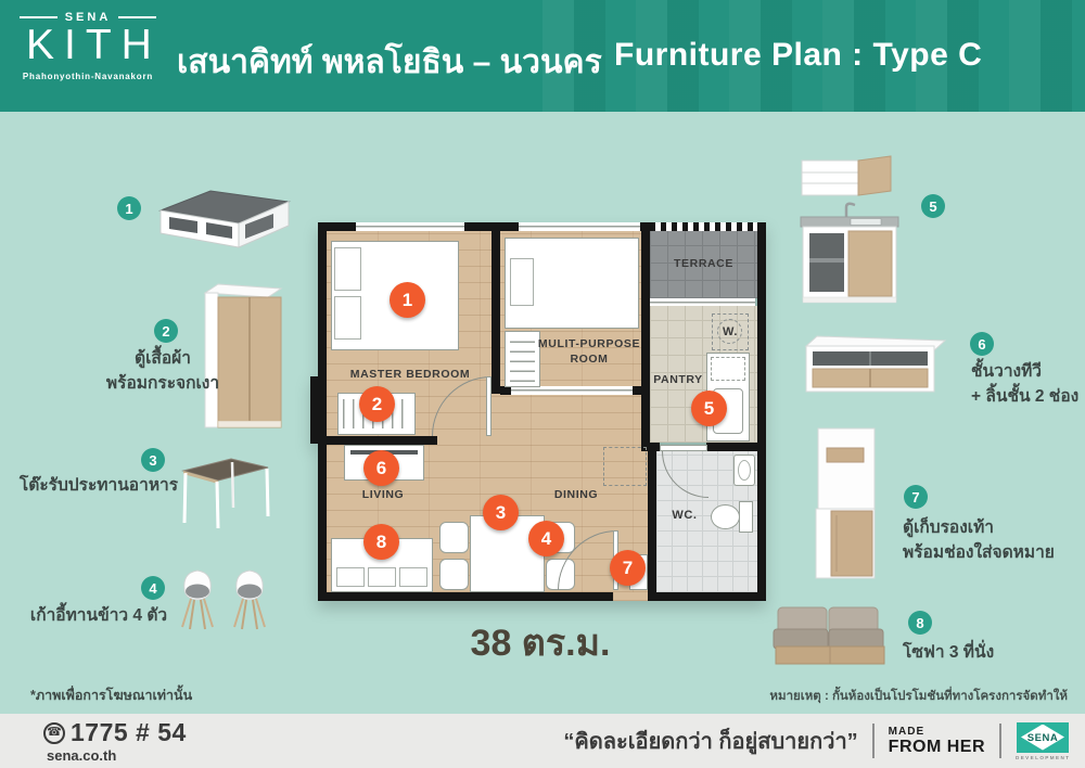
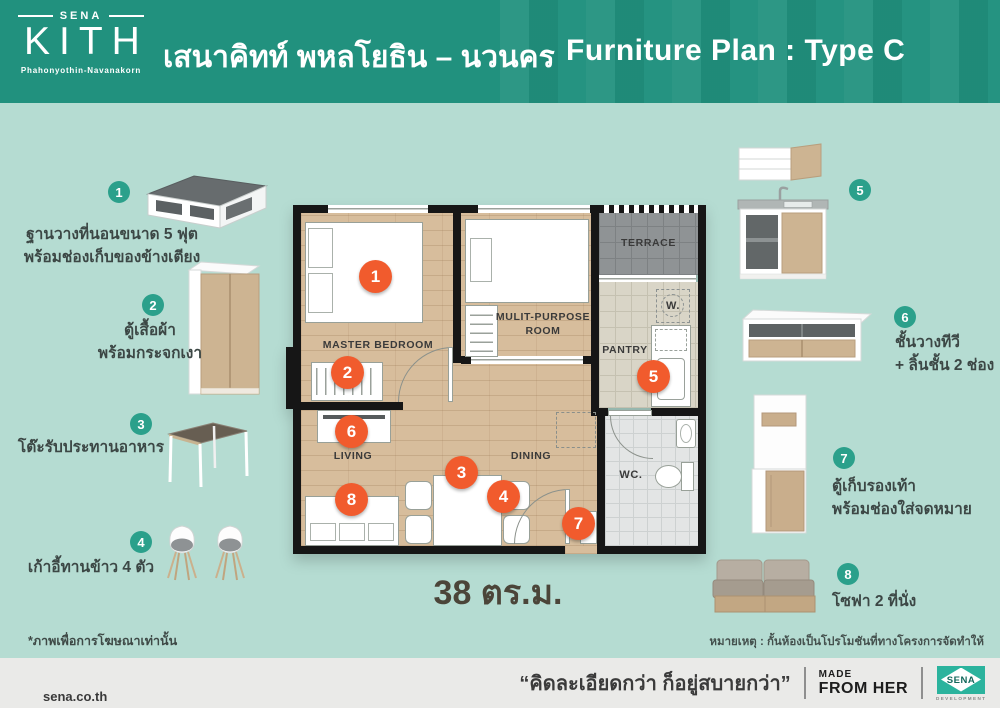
  SENA
  KITH
  Phahonyothin-Navanakorn
  เสนาคิทท์ พหลโยธิน – นวนคร
  Furniture Plan : Type C
  1
+ ฐานวางที่นอนขนาด 5 ฟุต
+ พร้อมช่องเก็บของข้างเตียง
  2
  ตู้เสื้อผ้า
  พร้อมกระจกเงา
  3
  โต๊ะรับประทานอาหาร
  4
  เก้าอี้ทานข้าว 4 ตัว
  5
  6
  ชั้นวางทีวี
  + ลิ้นชั้น 2 ช่อง
  7
  ตู้เก็บรองเท้า
  พร้อมช่องใส่จดหมาย
  8
- โซฟา 3 ที่นั่ง
+ โซฟา 2 ที่นั่ง
  W.
  MASTER BEDROOM
  MULIT-PURPOSE
  ROOM
  TERRACE
  PANTRY
  LIVING
  DINING
  WC.
  1
  2
  3
  4
  5
  6
  7
  8
  38 ตร.ม.
  *ภาพเพื่อการโฆษณาเท่านั้น
  หมายเหตุ : กั้นห้องเป็นโปรโมชันที่ทางโครงการจัดทำให้
- ☎
- 1775 # 54
  sena.co.th
  “คิดละเอียดกว่า ก็อยู่สบายกว่า”
  MADE
  FROM HER
  SENA
